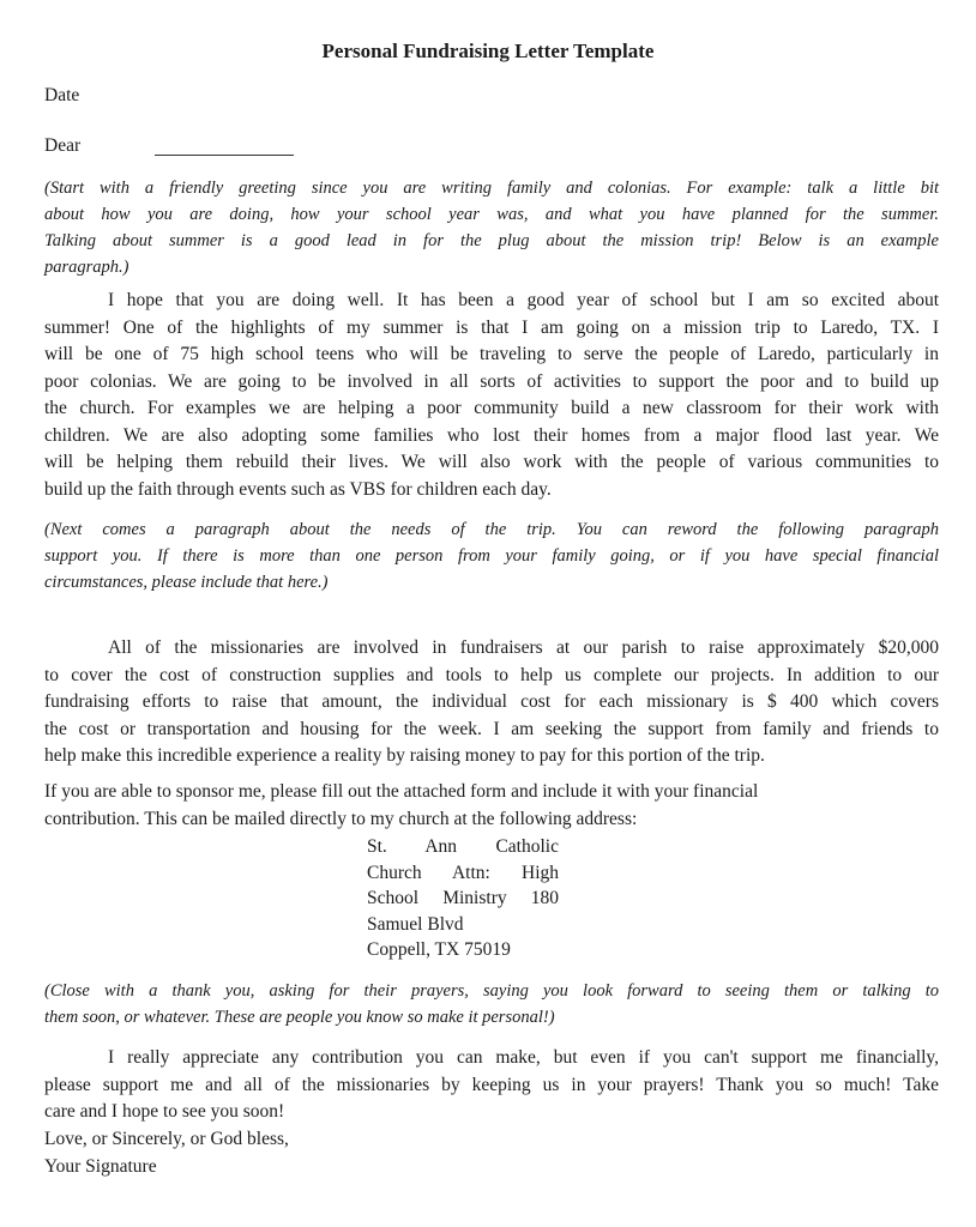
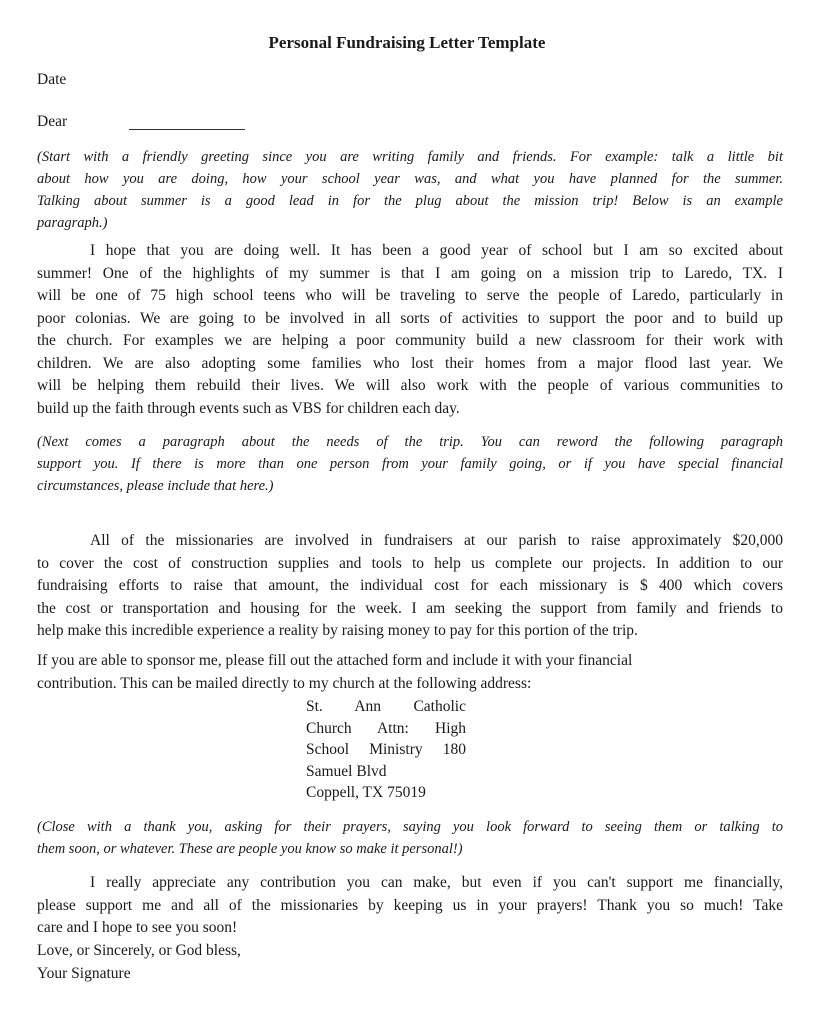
  Personal Fundraising Letter Template
  Date
  Dear
- (Start with a friendly greeting since you are writing family and colonias. For example: talk a little bit
+ (Start with a friendly greeting since you are writing family and friends. For example: talk a little bit
  about how you are doing, how your school year was, and what you have planned for the summer.
  Talking about summer is a good lead in for the plug about the mission trip! Below is an example
  paragraph.)
  I hope that you are doing well. It has been a good year of school but I am so excited about
  summer! One of the highlights of my summer is that I am going on a mission trip to Laredo, TX. I
  will be one of 75 high school teens who will be traveling to serve the people of Laredo, particularly in
  poor colonias. We are going to be involved in all sorts of activities to support the poor and to build up
  the church. For examples we are helping a poor community build a new classroom for their work with
  children. We are also adopting some families who lost their homes from a major flood last year. We
  will be helping them rebuild their lives. We will also work with the people of various communities to
  build up the faith through events such as VBS for children each day.
  (Next comes a paragraph about the needs of the trip. You can reword the following paragraph
  support you. If there is more than one person from your family going, or if you have special financial
  circumstances, please include that here.)
  All of the missionaries are involved in fundraisers at our parish to raise approximately $20,000
  to cover the cost of construction supplies and tools to help us complete our projects. In addition to our
  fundraising efforts to raise that amount, the individual cost for each missionary is $ 400 which covers
  the cost or transportation and housing for the week. I am seeking the support from family and friends to
  help make this incredible experience a reality by raising money to pay for this portion of the trip.
  If you are able to sponsor me, please fill out the attached form and include it with your financial
  contribution. This can be mailed directly to my church at the following address:
  St. Ann Catholic
  Church Attn: High
  School Ministry 180
  Samuel Blvd
  Coppell, TX 75019
  (Close with a thank you, asking for their prayers, saying you look forward to seeing them or talking to
  them soon, or whatever. These are people you know so make it personal!)
  I really appreciate any contribution you can make, but even if you can't support me financially,
  please support me and all of the missionaries by keeping us in your prayers! Thank you so much! Take
  care and I hope to see you soon!
  Love, or Sincerely, or God bless,
  Your Signature
